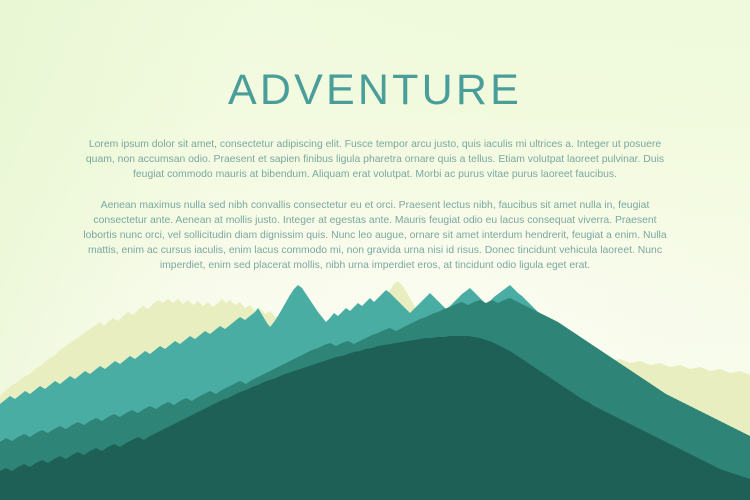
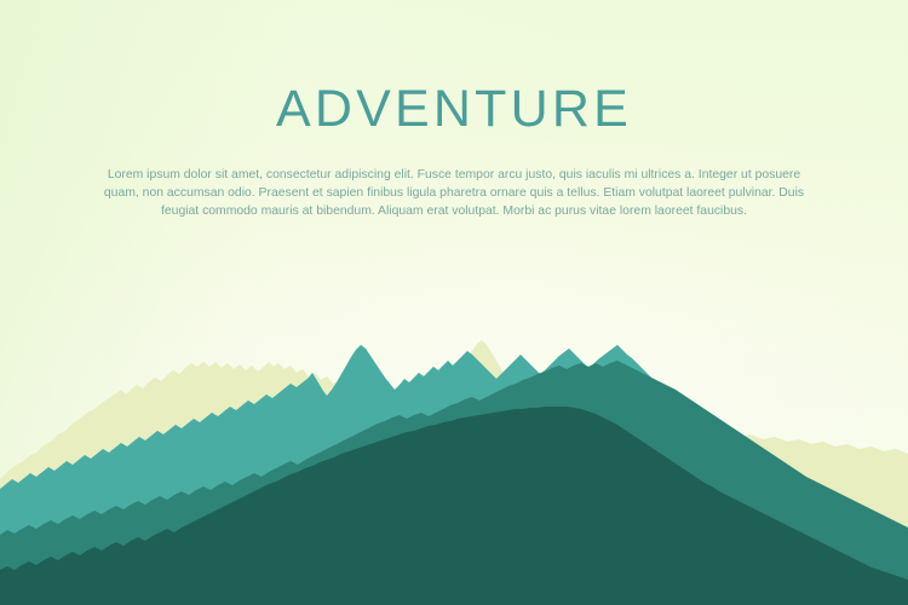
  ADVENTURE
- Lorem ipsum dolor sit amet, consectetur adipiscing elit. Fusce tempor arcu justo, quis iaculis mi ultrices a. Integer ut posuere quam, non accumsan odio. Praesent et sapien finibus ligula pharetra ornare quis a tellus. Etiam volutpat laoreet pulvinar. Duis feugiat commodo mauris at bibendum. Aliquam erat volutpat. Morbi ac purus vitae purus laoreet faucibus.
+ Lorem ipsum dolor sit amet, consectetur adipiscing elit. Fusce tempor arcu justo, quis iaculis mi ultrices a. Integer ut posuere quam, non accumsan odio. Praesent et sapien finibus ligula pharetra ornare quis a tellus. Etiam volutpat laoreet pulvinar. Duis feugiat commodo mauris at bibendum. Aliquam erat volutpat. Morbi ac purus vitae lorem laoreet faucibus.
- Aenean maximus nulla sed nibh convallis consectetur eu et orci. Praesent lectus nibh, faucibus sit amet nulla in, feugiat consectetur ante. Aenean at mollis justo. Integer at egestas ante. Mauris feugiat odio eu lacus consequat viverra. Praesent lobortis nunc orci, vel sollicitudin diam dignissim quis. Nunc leo augue, ornare sit amet interdum hendrerit, feugiat a enim. Nulla mattis, enim ac cursus iaculis, enim lacus commodo mi, non gravida urna nisi id risus. Donec tincidunt vehicula laoreet. Nunc imperdiet, enim sed placerat mollis, nibh urna imperdiet eros, at tincidunt odio ligula eget erat.
